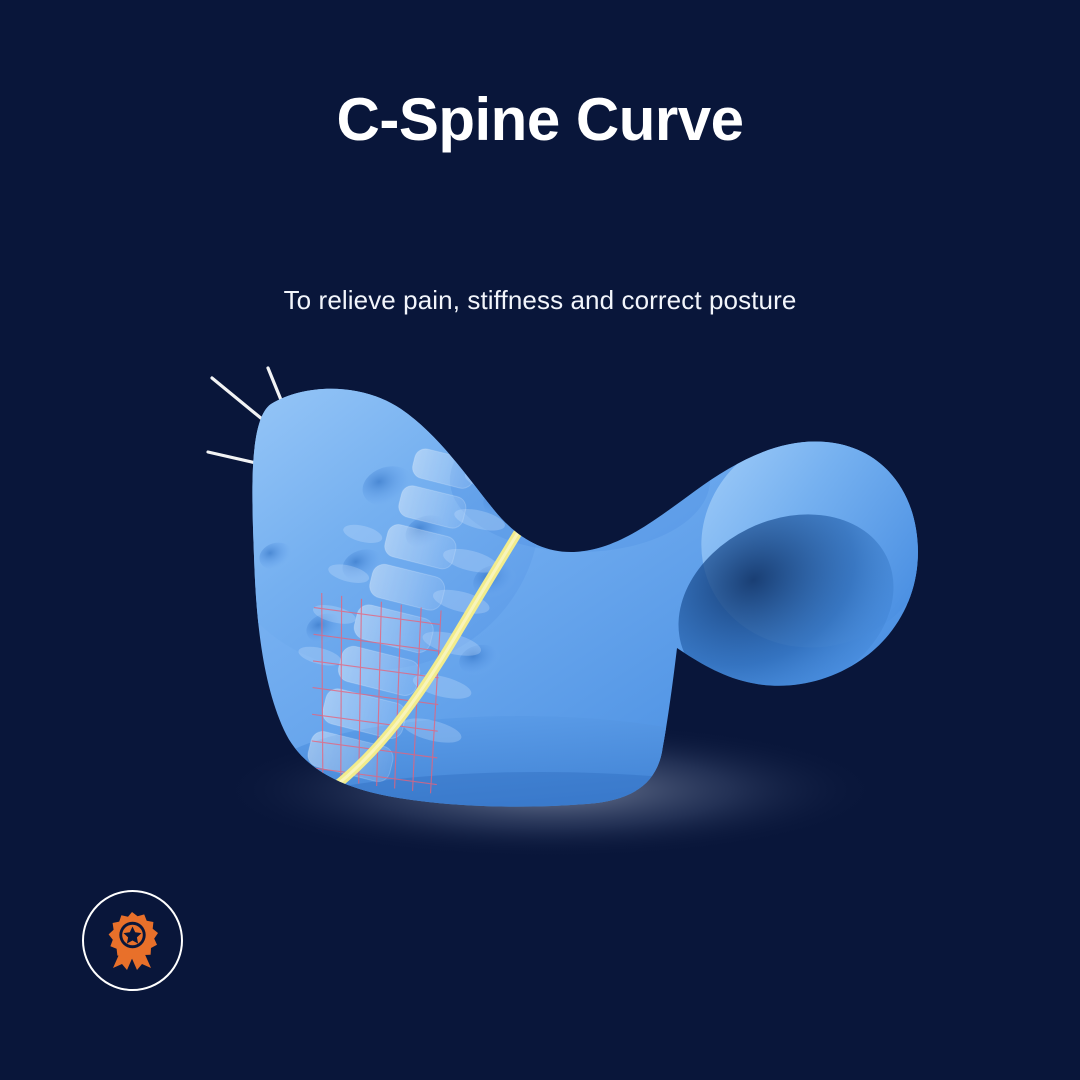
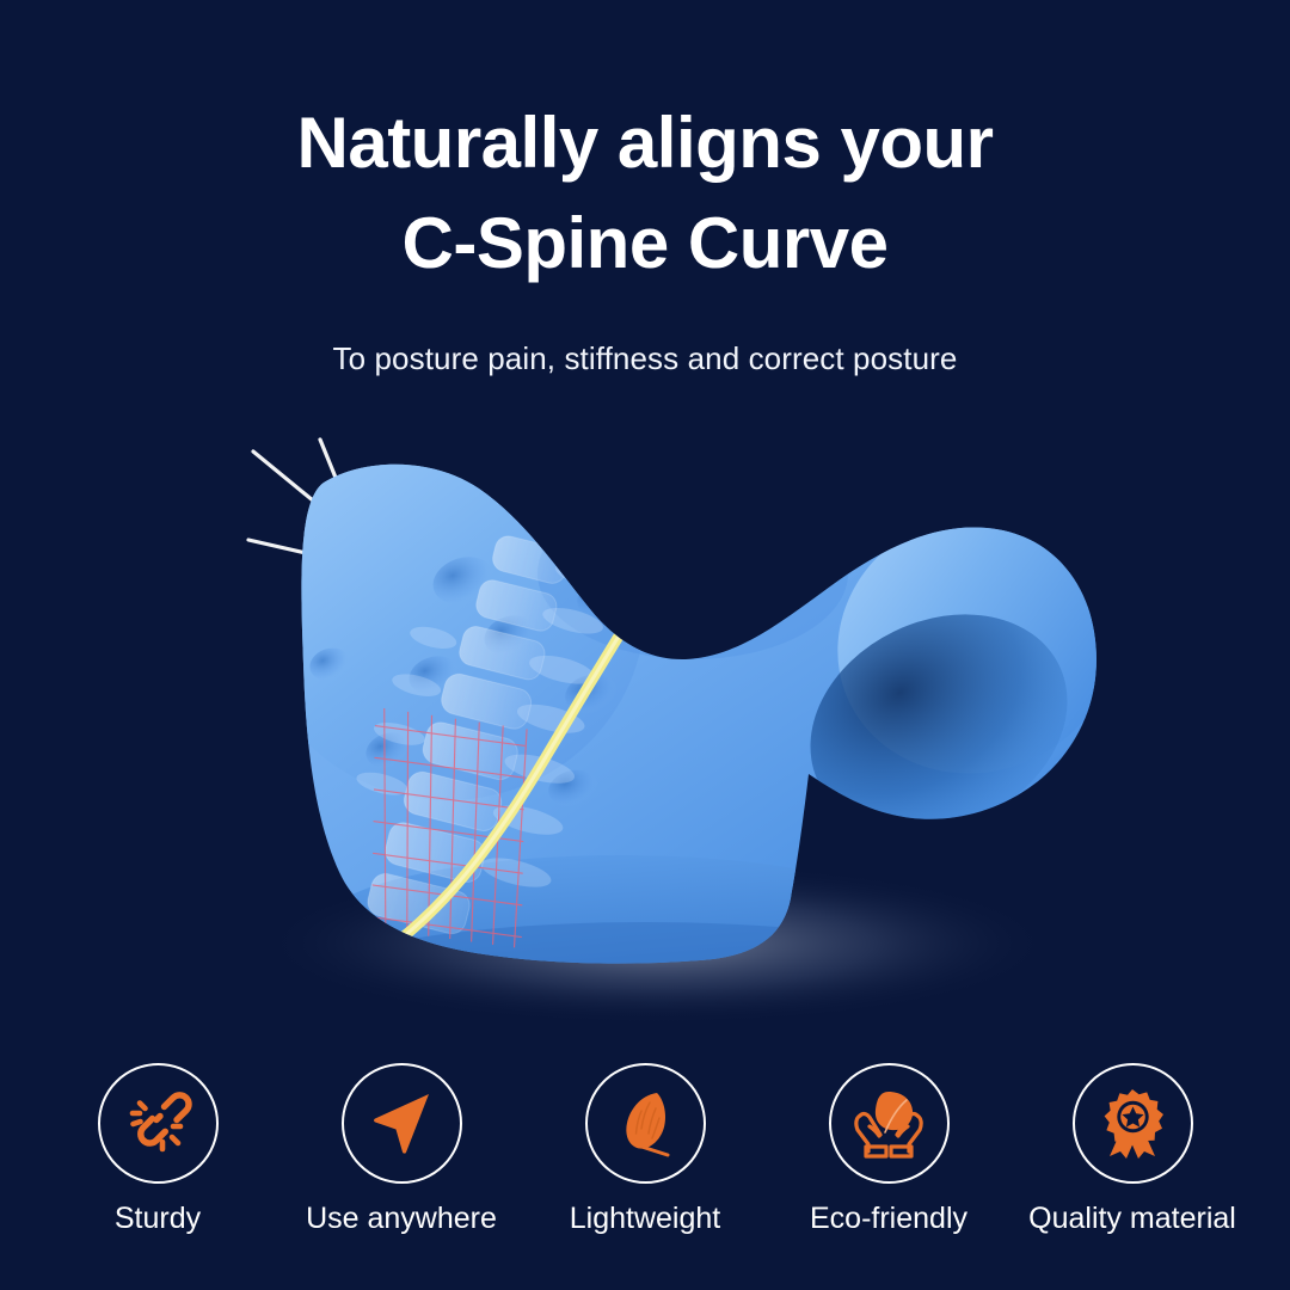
+ Naturally aligns your
  C-Spine Curve
- To relieve pain, stiffness and correct posture
+ To posture pain, stiffness and correct posture
+ Sturdy
+ Use anywhere
+ Lightweight
+ Eco-friendly
+ Quality material
